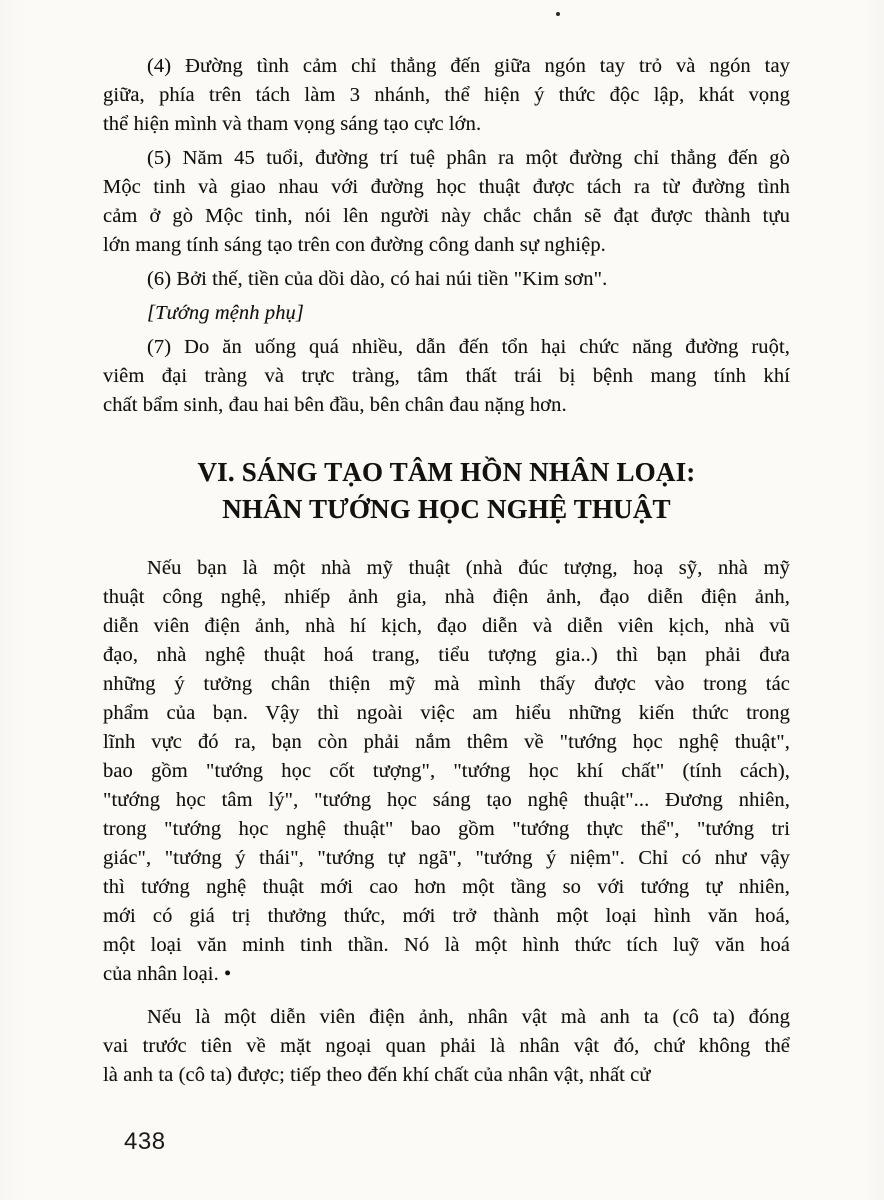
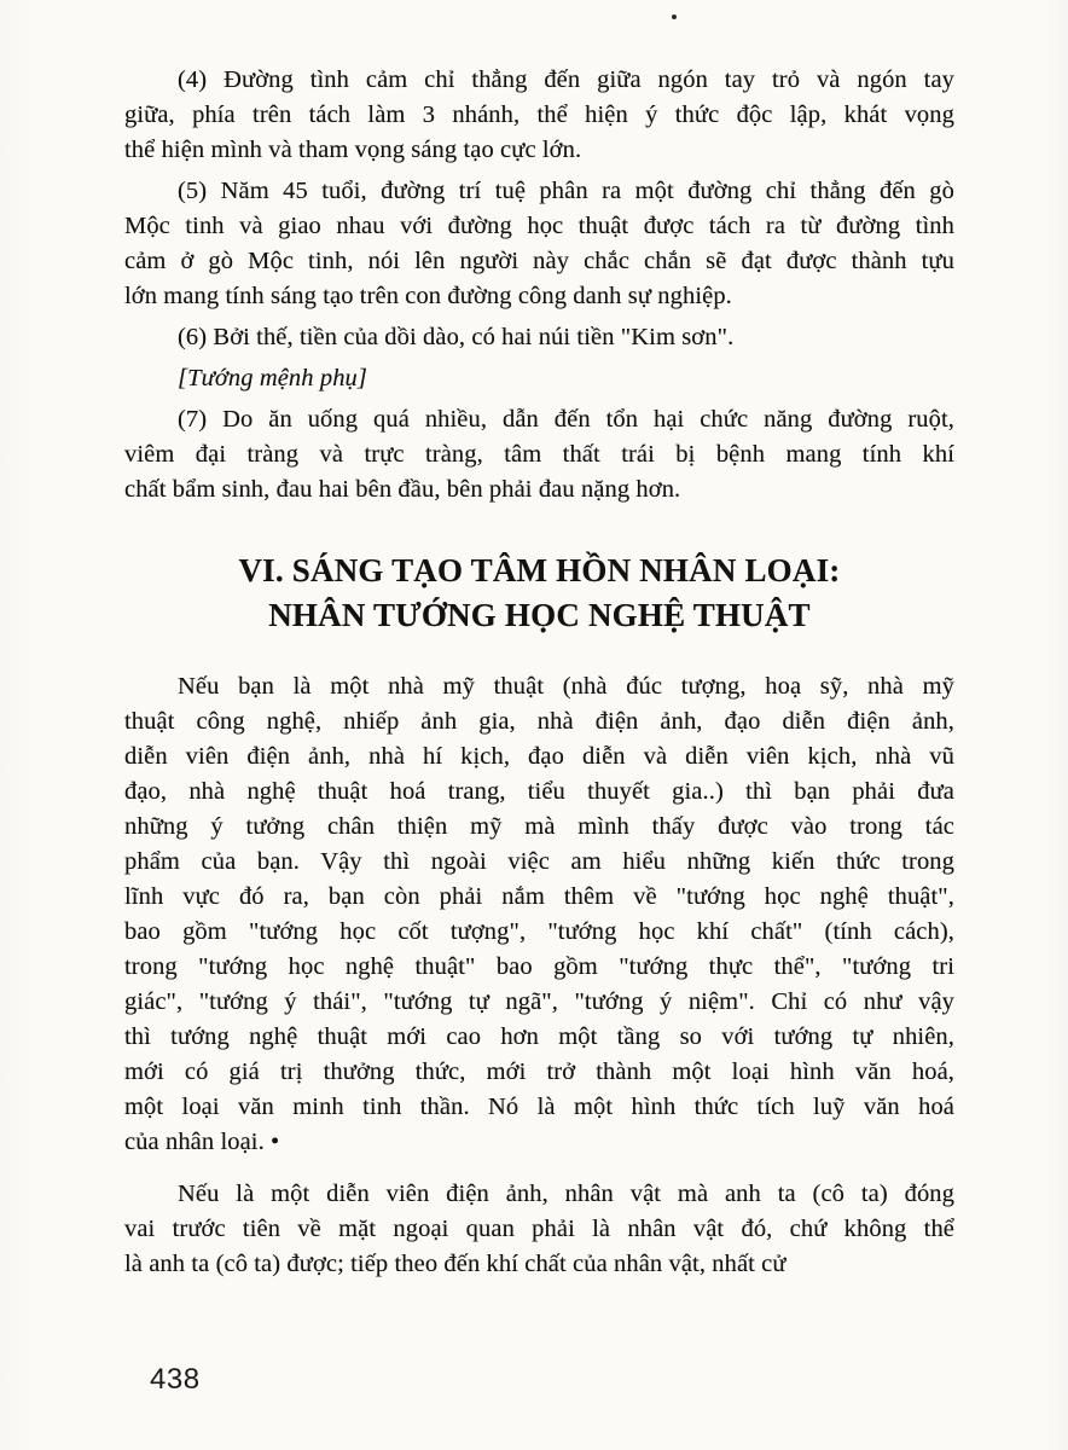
  (4) Đường tình cảm chỉ thẳng đến giữa ngón tay trỏ và ngón tay
  giữa, phía trên tách làm 3 nhánh, thể hiện ý thức độc lập, khát vọng
  thể hiện mình và tham vọng sáng tạo cực lớn.
  (5) Năm 45 tuổi, đường trí tuệ phân ra một đường chỉ thẳng đến gò
  Mộc tinh và giao nhau với đường học thuật được tách ra từ đường tình
  cảm ở gò Mộc tinh, nói lên người này chắc chắn sẽ đạt được thành tựu
  lớn mang tính sáng tạo trên con đường công danh sự nghiệp.
  (6) Bởi thế, tiền của dồi dào, có hai núi tiền "Kim sơn".
  [Tướng mệnh phụ]
  (7) Do ăn uống quá nhiều, dẫn đến tổn hại chức năng đường ruột,
  viêm đại tràng và trực tràng, tâm thất trái bị bệnh mang tính khí
- chất bẩm sinh, đau hai bên đầu, bên chân đau nặng hơn.
+ chất bẩm sinh, đau hai bên đầu, bên phải đau nặng hơn.
  VI. SÁNG TẠO TÂM HỒN NHÂN LOẠI:
  NHÂN TƯỚNG HỌC NGHỆ THUẬT
  Nếu bạn là một nhà mỹ thuật (nhà đúc tượng, hoạ sỹ, nhà mỹ
  thuật công nghệ, nhiếp ảnh gia, nhà điện ảnh, đạo diễn điện ảnh,
  diễn viên điện ảnh, nhà hí kịch, đạo diễn và diễn viên kịch, nhà vũ
- đạo, nhà nghệ thuật hoá trang, tiểu tượng gia..) thì bạn phải đưa
+ đạo, nhà nghệ thuật hoá trang, tiểu thuyết gia..) thì bạn phải đưa
  những ý tưởng chân thiện mỹ mà mình thấy được vào trong tác
  phẩm của bạn. Vậy thì ngoài việc am hiểu những kiến thức trong
  lĩnh vực đó ra, bạn còn phải nắm thêm về "tướng học nghệ thuật",
  bao gồm "tướng học cốt tượng", "tướng học khí chất" (tính cách),
- "tướng học tâm lý", "tướng học sáng tạo nghệ thuật"... Đương nhiên,
  trong "tướng học nghệ thuật" bao gồm "tướng thực thể", "tướng tri
  giác", "tướng ý thái", "tướng tự ngã", "tướng ý niệm". Chỉ có như vậy
  thì tướng nghệ thuật mới cao hơn một tầng so với tướng tự nhiên,
  mới có giá trị thưởng thức, mới trở thành một loại hình văn hoá,
  một loại văn minh tinh thần. Nó là một hình thức tích luỹ văn hoá
  của nhân loại. •
  Nếu là một diễn viên điện ảnh, nhân vật mà anh ta (cô ta) đóng
  vai trước tiên về mặt ngoại quan phải là nhân vật đó, chứ không thể
  là anh ta (cô ta) được; tiếp theo đến khí chất của nhân vật, nhất cử
  438
